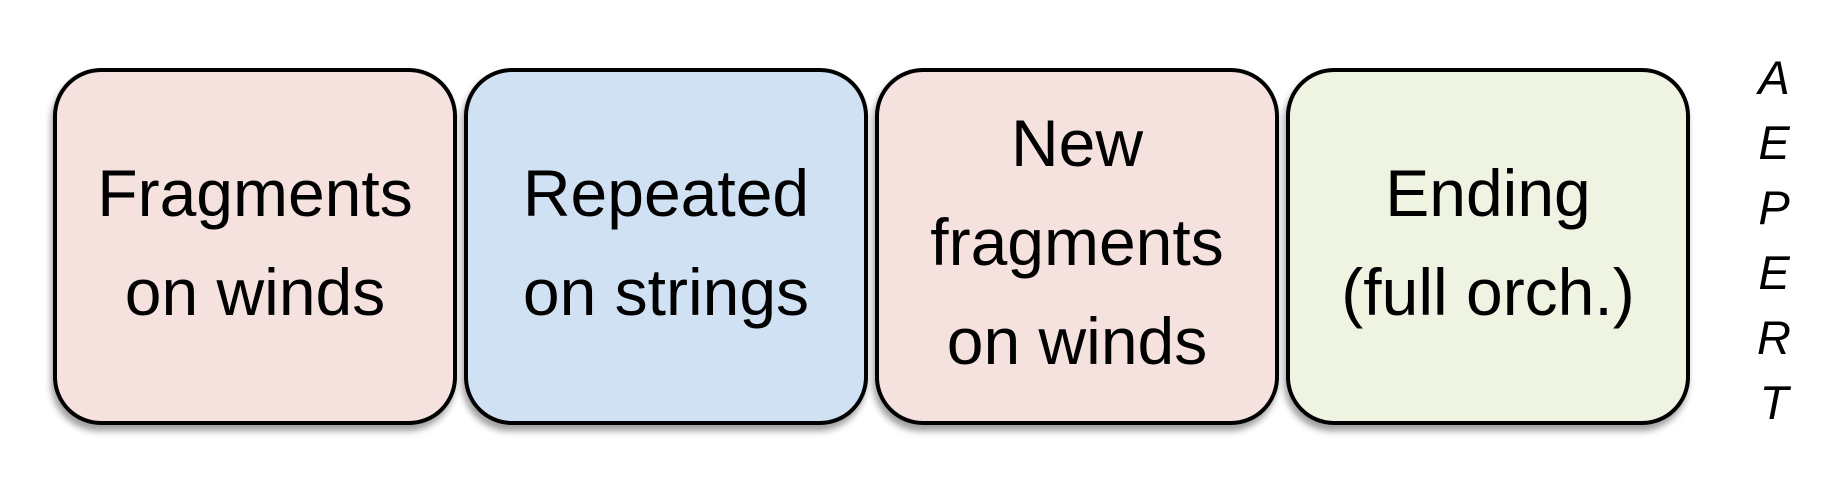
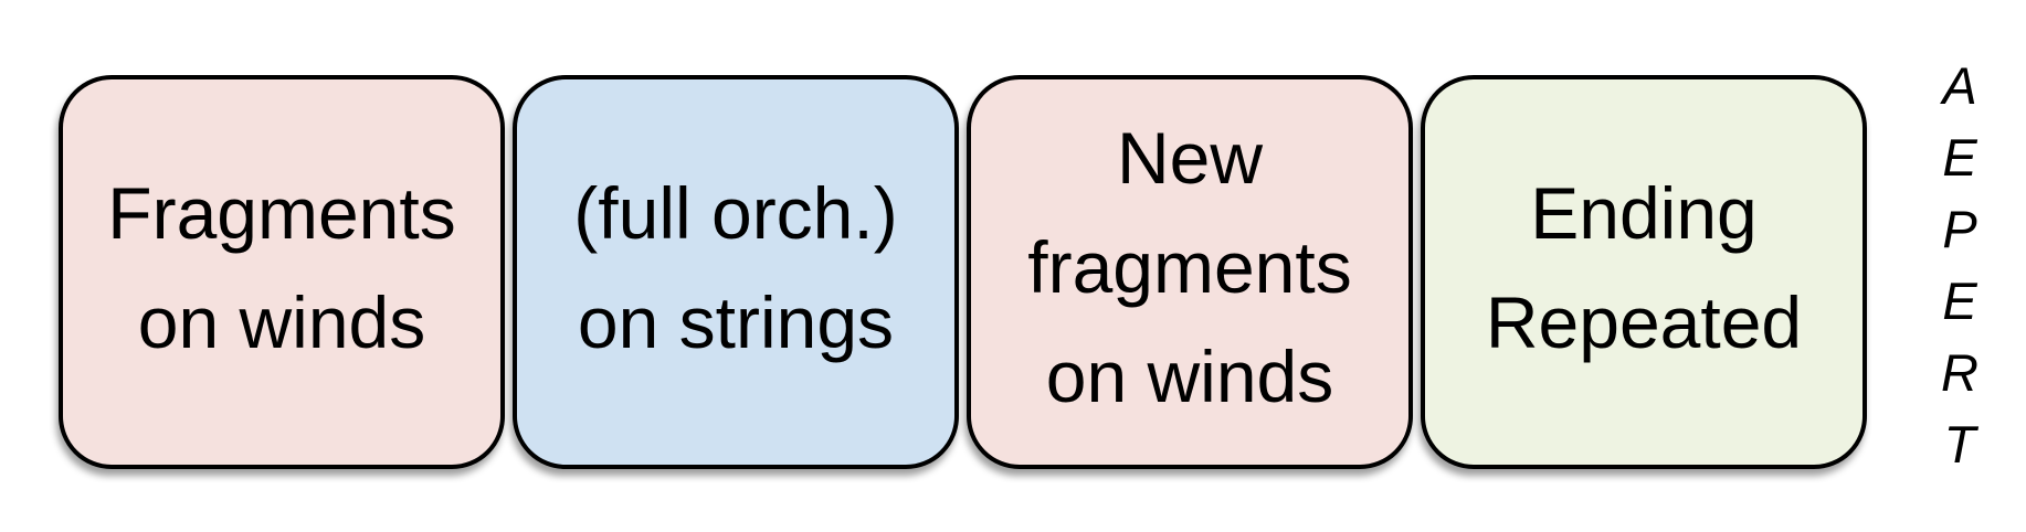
  Fragments
  on winds
- Repeated
+ (full orch.)
  on strings
  New
  fragments
  on winds
  Ending
- (full orch.)
+ Repeated
  A
  E
  P
  E
  R
  T
